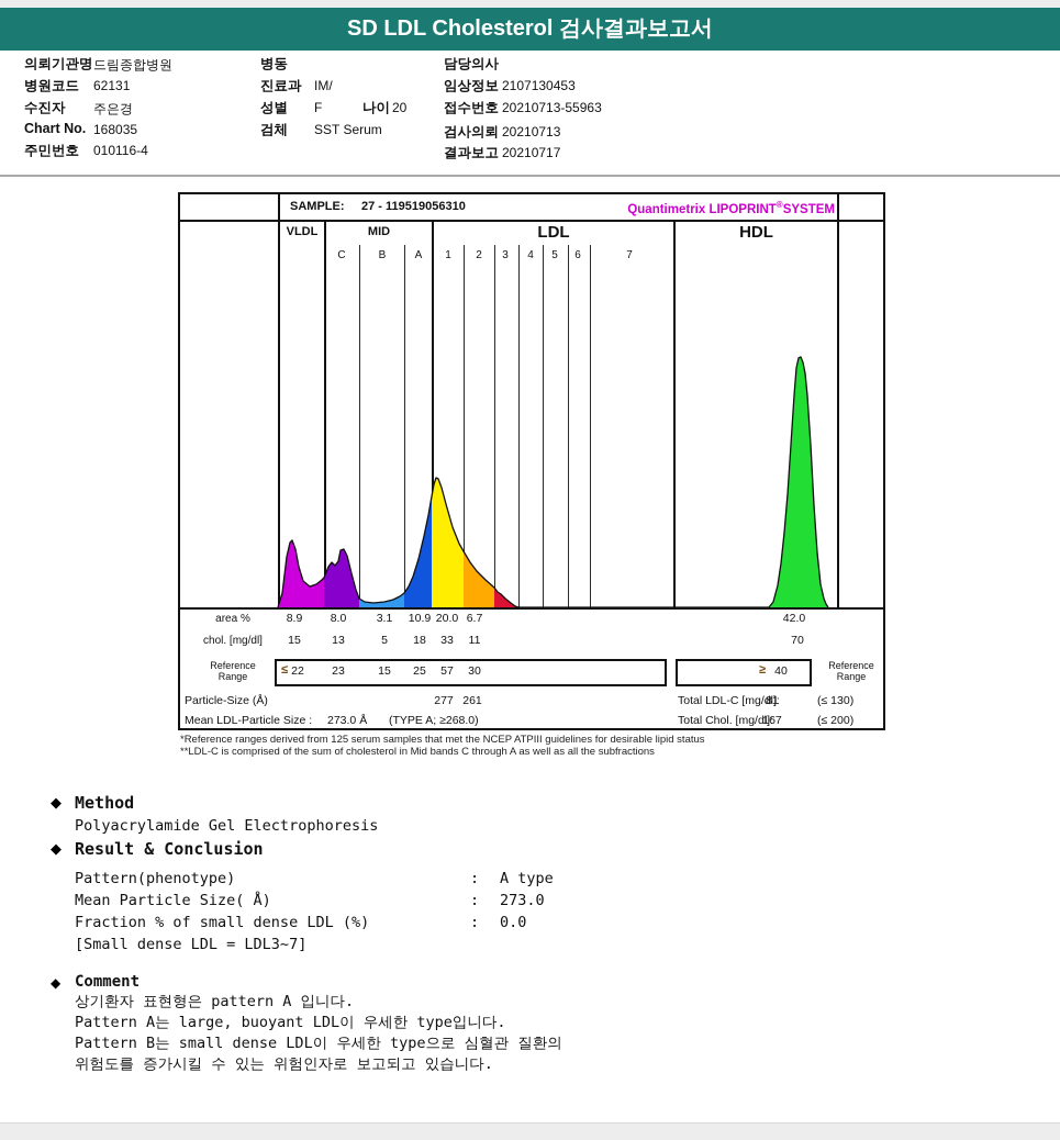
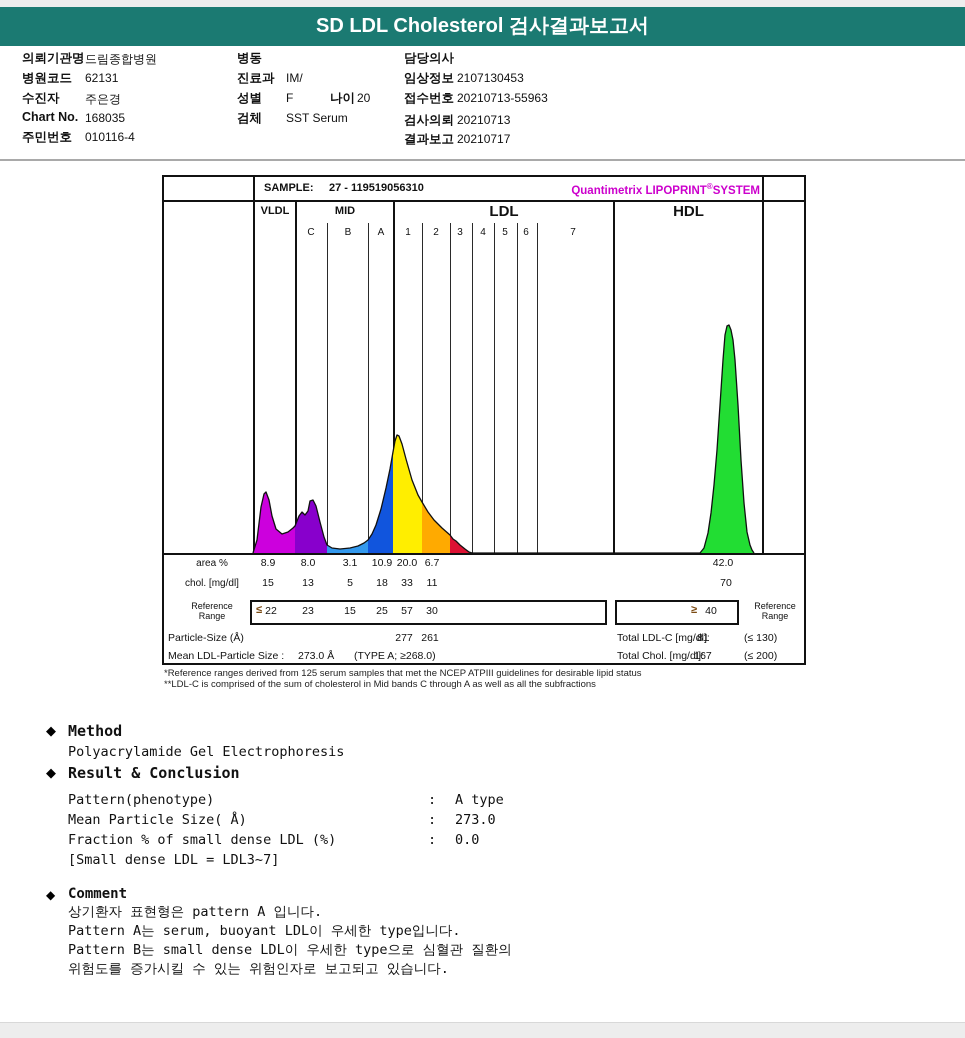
  SD LDL Cholesterol 검사결과보고서
  의뢰기관명
  드림종합병원
  병원코드
  62131
  수진자
  주은경
  Chart No.
  168035
  주민번호
  010116-4
  병동
  진료과
  IM/
  성별
  F
  나이
  20
  검체
  SST Serum
  담당의사
  임상정보
  2107130453
  접수번호
  20210713-55963
  검사의뢰
  20210713
  결과보고
  20210717
  SAMPLE:
  27 - 119519056310
  Quantimetrix LIPOPRINT®SYSTEM
  VLDL
  MID
  LDL
  HDL
  C
  B
  A
  1
  2
  3
  4
  5
  6
  7
  area %
  8.9
  8.0
  3.1
  10.9
  20.0
  6.7
  42.0
  chol. [mg/dl]
  15
  13
  5
  18
  33
  11
  70
  Reference
  Range
  ≤
  22
  23
  15
  25
  57
  30
  ≥
  40
  Reference
  Range
  Particle-Size (Å)
  277
  261
  Total LDL-C [mg/dl]:
  81
  (≤ 130)
  Mean LDL-Particle Size :
  273.0 Å
  (TYPE A; ≥268.0)
  Total Chol. [mg/dl]:
  167
  (≤ 200)
  *Reference ranges derived from 125 serum samples that met the NCEP ATPIII guidelines for desirable lipid status
  **LDL-C is comprised of the sum of cholesterol in Mid bands C through A as well as all the subfractions
  ◆
  Method
  Polyacrylamide Gel Electrophoresis
  ◆
  Result & Conclusion
  Pattern(phenotype)
  :
  A type
  Mean Particle Size( Å)
  :
  273.0
  Fraction % of small dense LDL (%)
  :
  0.0
  [Small dense LDL = LDL3~7]
  ◆
  Comment
  상기환자 표현형은 pattern A 입니다.
- Pattern A는 large, buoyant LDL이 우세한 type입니다.
+ Pattern A는 serum, buoyant LDL이 우세한 type입니다.
  Pattern B는 small dense LDL이 우세한 type으로 심혈관 질환의
  위험도를 증가시킬 수 있는 위험인자로 보고되고 있습니다.
